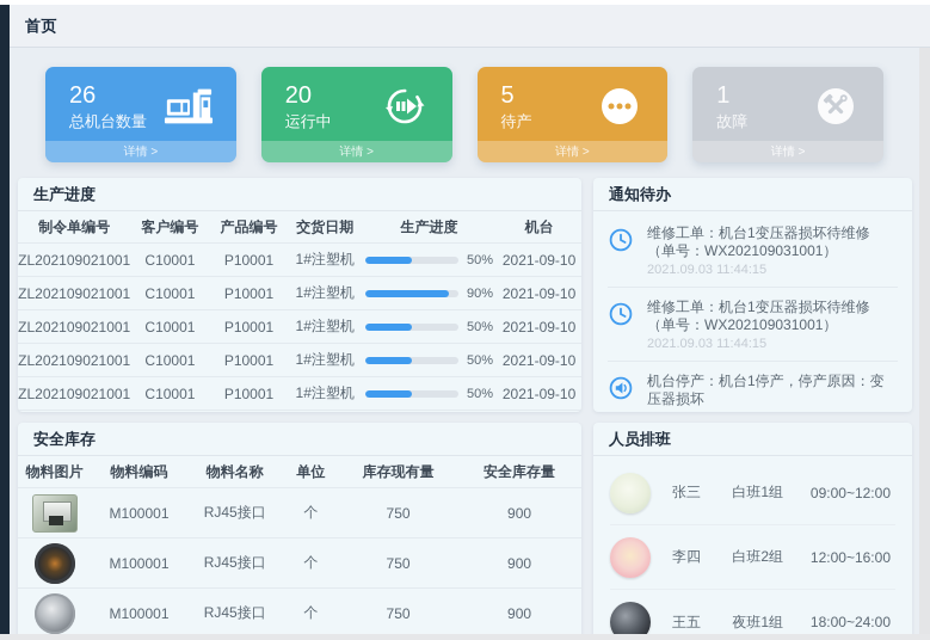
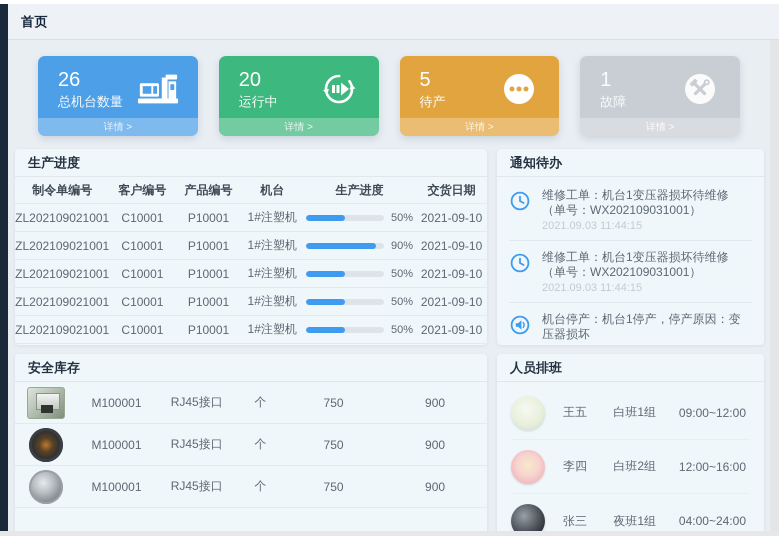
  首页
  26
  总机台数量
  详情 >
  20
  运行中
  详情 >
  5
  待产
  详情 >
  1
  故障
  详情 >
  生产进度
  制令单编号
  客户编号
  产品编号
- 交货日期
+ 机台
  生产进度
- 机台
+ 交货日期
  ZL202109021001
  C10001
  P10001
  1#注塑机
  50%
  2021-09-10
  ZL202109021001
  C10001
  P10001
  1#注塑机
  90%
  2021-09-10
  ZL202109021001
  C10001
  P10001
  1#注塑机
  50%
  2021-09-10
  ZL202109021001
  C10001
  P10001
  1#注塑机
  50%
  2021-09-10
  ZL202109021001
  C10001
  P10001
  1#注塑机
  50%
  2021-09-10
  通知待办
  维修工单：机台1变压器损坏待维修（单号：WX202109031001）
  2021.09.03 11:44:15
  维修工单：机台1变压器损坏待维修（单号：WX202109031001）
  2021.09.03 11:44:15
  机台停产：机台1停产，停产原因：变压器损坏
  安全库存
- 物料图片
- 物料编码
- 物料名称
- 单位
- 库存现有量
- 安全库存量
  M100001
  RJ45接口
  个
  750
  900
  M100001
  RJ45接口
  个
  750
  900
  M100001
  RJ45接口
  个
  750
  900
  人员排班
- 张三
+ 王五
  白班1组
  09:00~12:00
  李四
  白班2组
  12:00~16:00
- 王五
+ 张三
  夜班1组
- 18:00~24:00
+ 04:00~24:00
